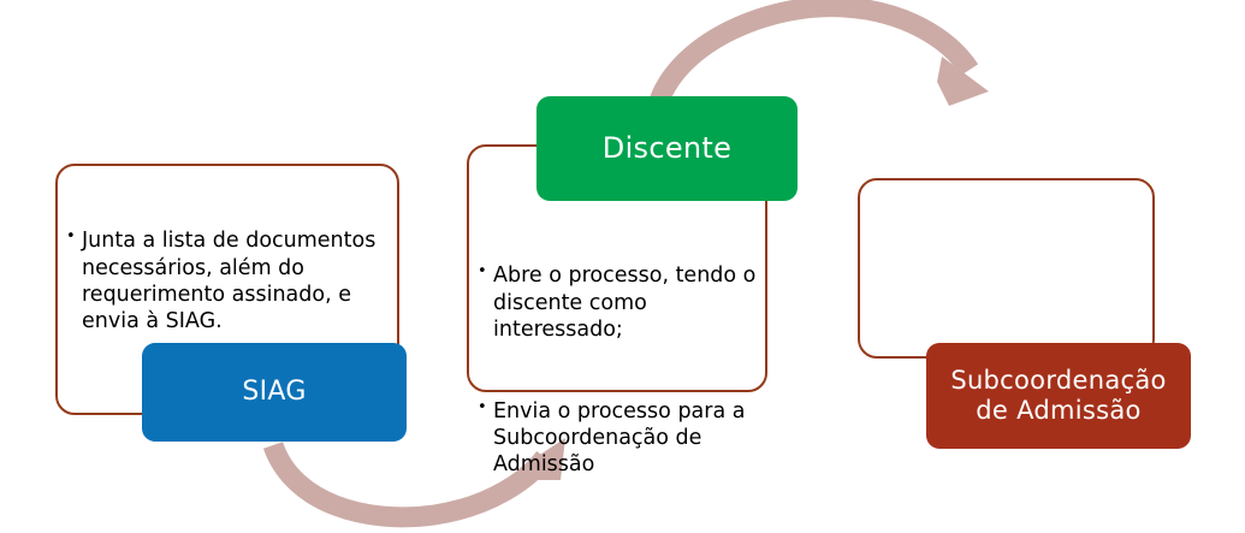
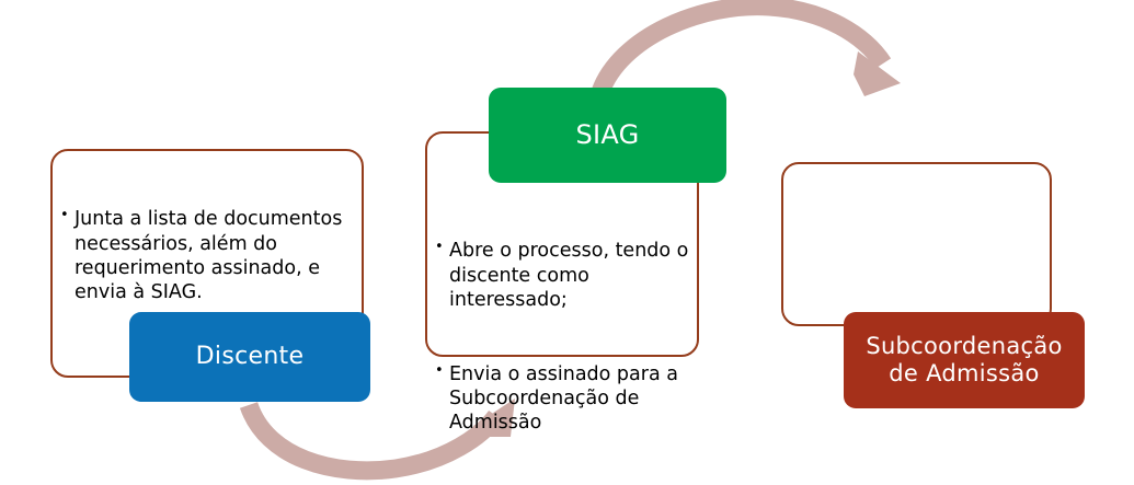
  Junta a lista de documentos necessários, além do requerimento assinado, e envia à SIAG.
- SIAG
+ Discente
  Abre o processo, tendo o discente como interessado;
- Envia o processo para a Subcoordenação de Admissão
+ Envia o assinado para a Subcoordenação de Admissão
- Discente
+ SIAG
  Subcoordenação de Admissão
